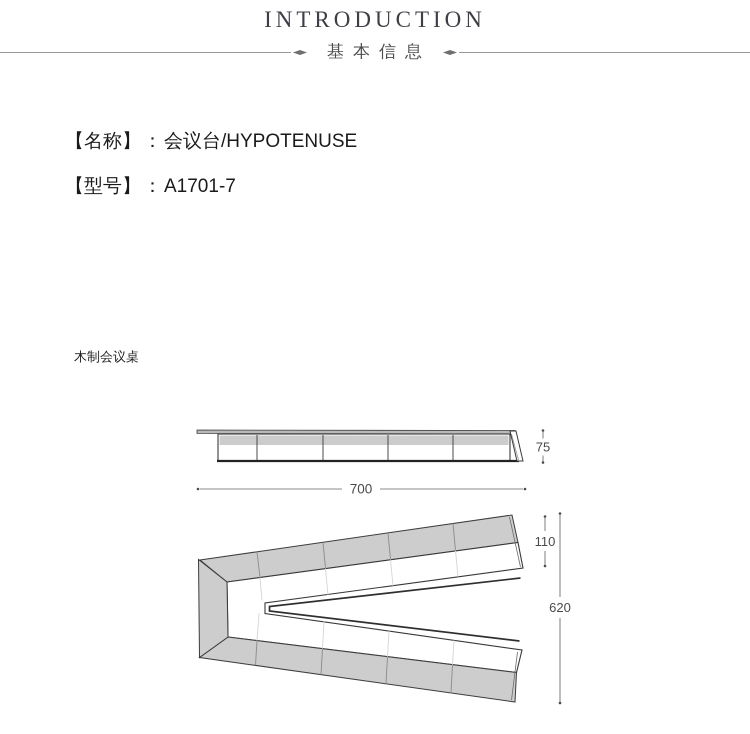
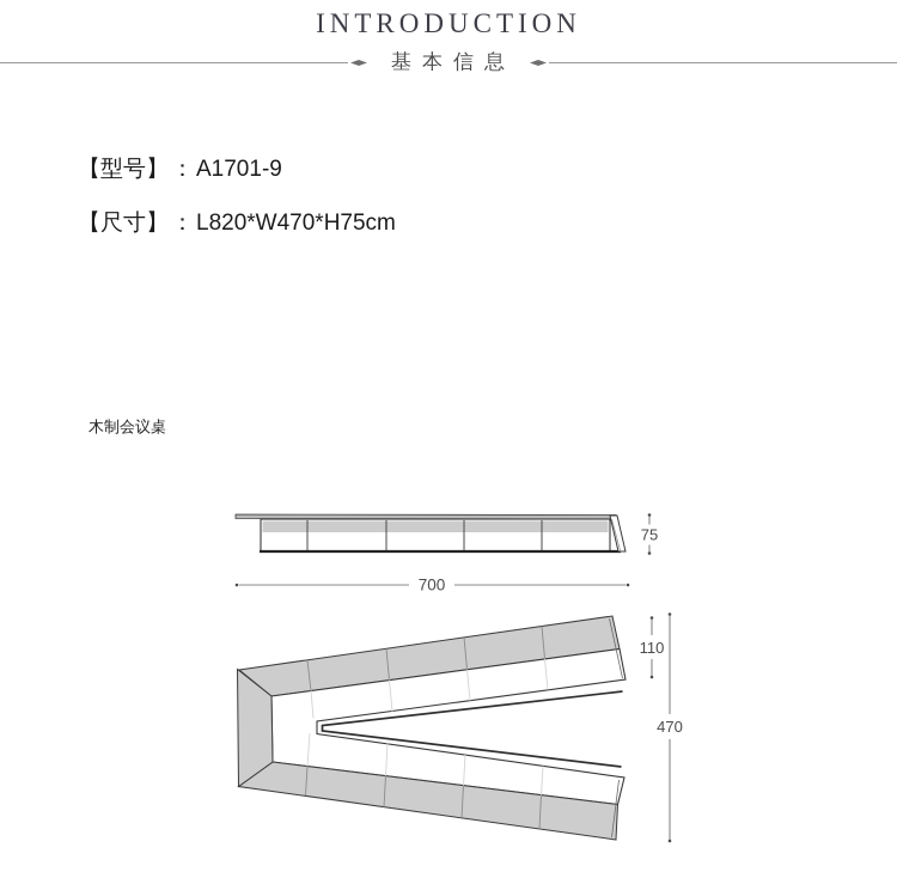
  INTRODUCTION
  基本信息
- 【名称】：会议台/HYPOTENUSE
- 【型号】：A1701-7
+ 【型号】：A1701-9
+ 【尺寸】：L820*W470*H75cm
  木制会议桌
  75
  700
  110
- 620
+ 470
